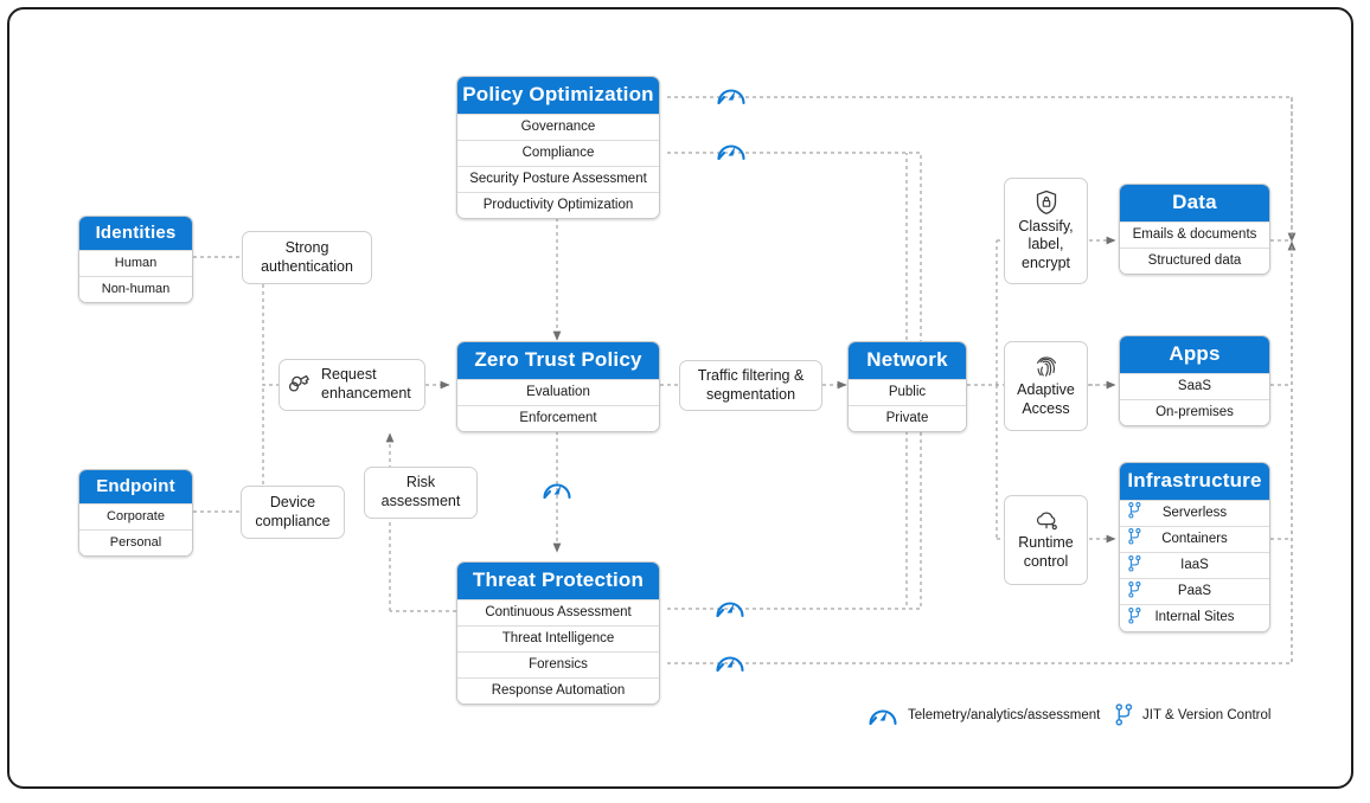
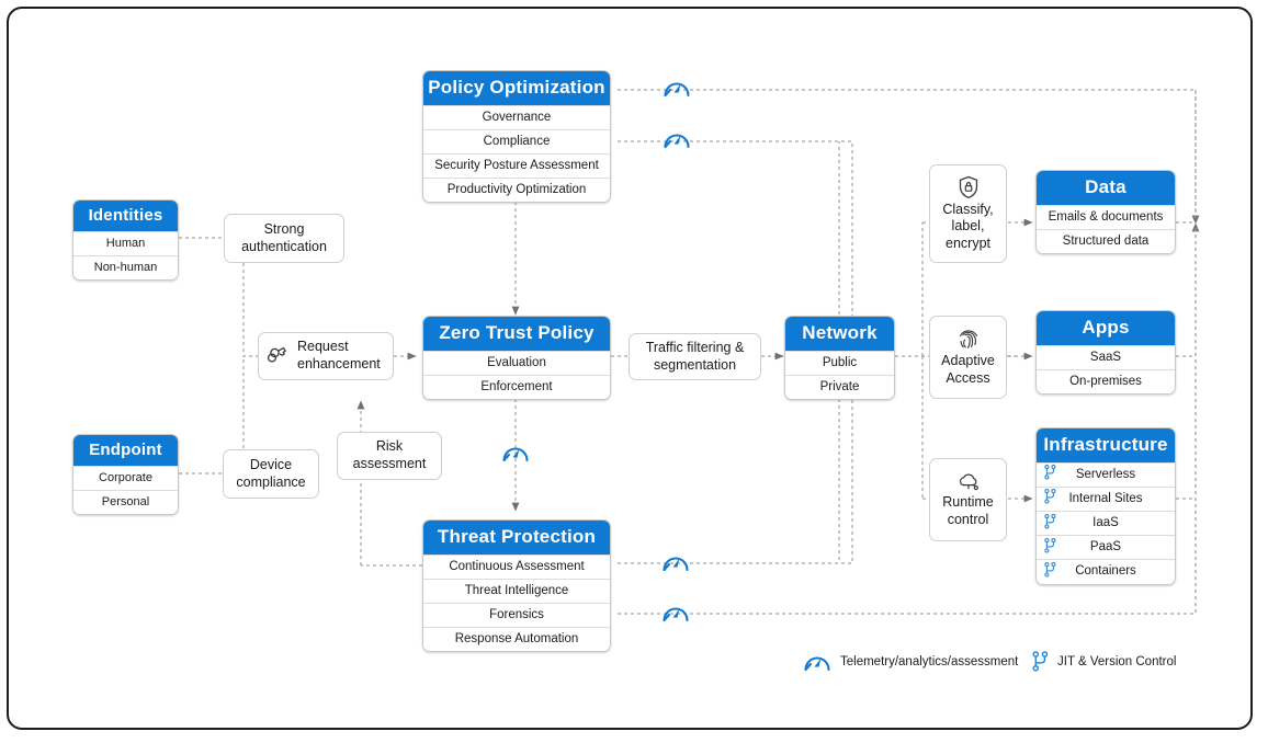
  Identities
  Human
  Non-human
  Endpoint
  Corporate
  Personal
  Strong
  authentication
  Device
  compliance
  Request
  enhancement
  Risk
  assessment
  Traffic filtering &
  segmentation
  Policy Optimization
  Governance
  Compliance
  Security Posture Assessment
  Productivity Optimization
  Zero Trust Policy
  Evaluation
  Enforcement
  Threat Protection
  Continuous Assessment
  Threat Intelligence
  Forensics
  Response Automation
  Network
  Public
  Private
  Classify,
  label,
  encrypt
  Adaptive
  Access
  Runtime
  control
  Data
  Emails & documents
  Structured data
  Apps
  SaaS
  On-premises
  Infrastructure
  Serverless
- Containers
+ Internal Sites
  IaaS
  PaaS
- Internal Sites
+ Containers
  Telemetry/analytics/assessment
  JIT & Version Control
